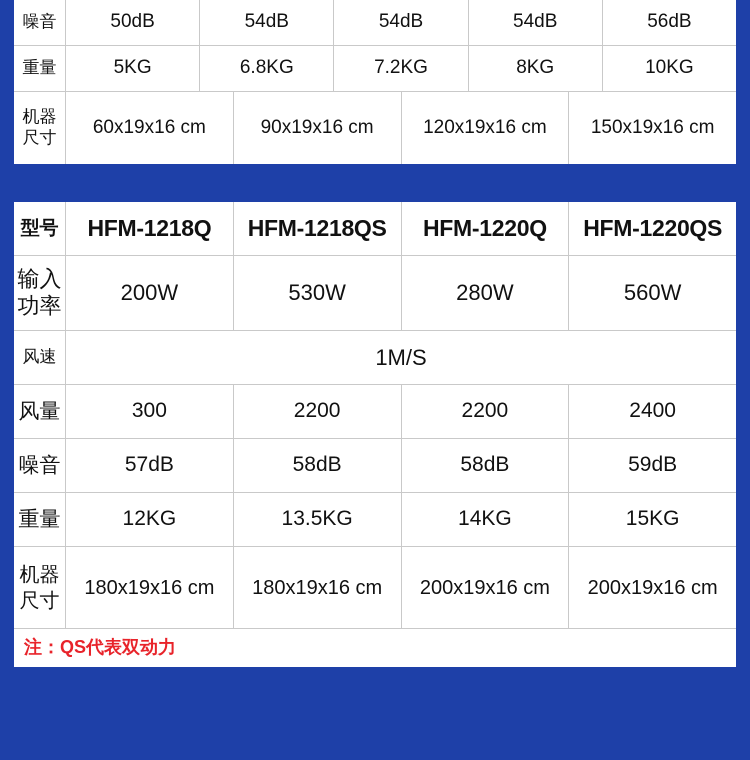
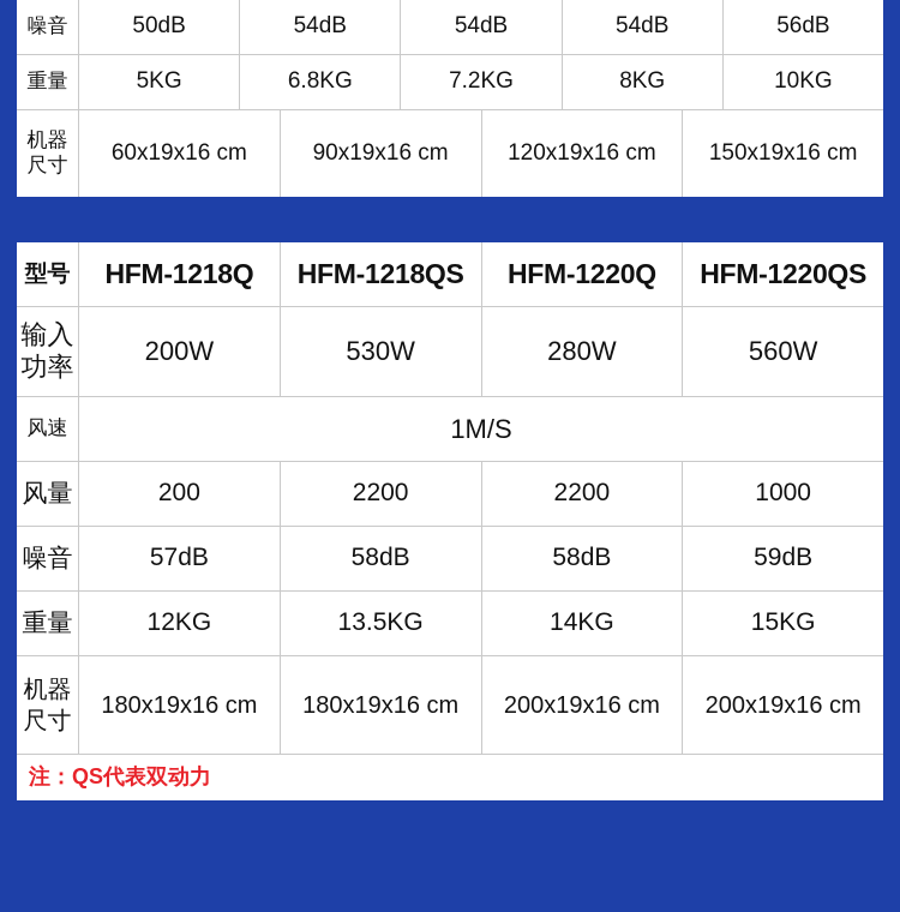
  噪音
  50dB
  54dB
  54dB
  54dB
  56dB
  重量
  5KG
  6.8KG
  7.2KG
  8KG
  10KG
  机器
  尺寸
  60x19x16 cm
  90x19x16 cm
  120x19x16 cm
  150x19x16 cm
  型号
  HFM-1218Q
  HFM-1218QS
  HFM-1220Q
  HFM-1220QS
  输入
  功率
  200W
  530W
  280W
  560W
  风速
  1M/S
  风量
- 300
+ 200
  2200
  2200
- 2400
+ 1000
  噪音
  57dB
  58dB
  58dB
  59dB
  重量
  12KG
  13.5KG
  14KG
  15KG
  机器
  尺寸
  180x19x16 cm
  180x19x16 cm
  200x19x16 cm
  200x19x16 cm
  注：QS代表双动力
